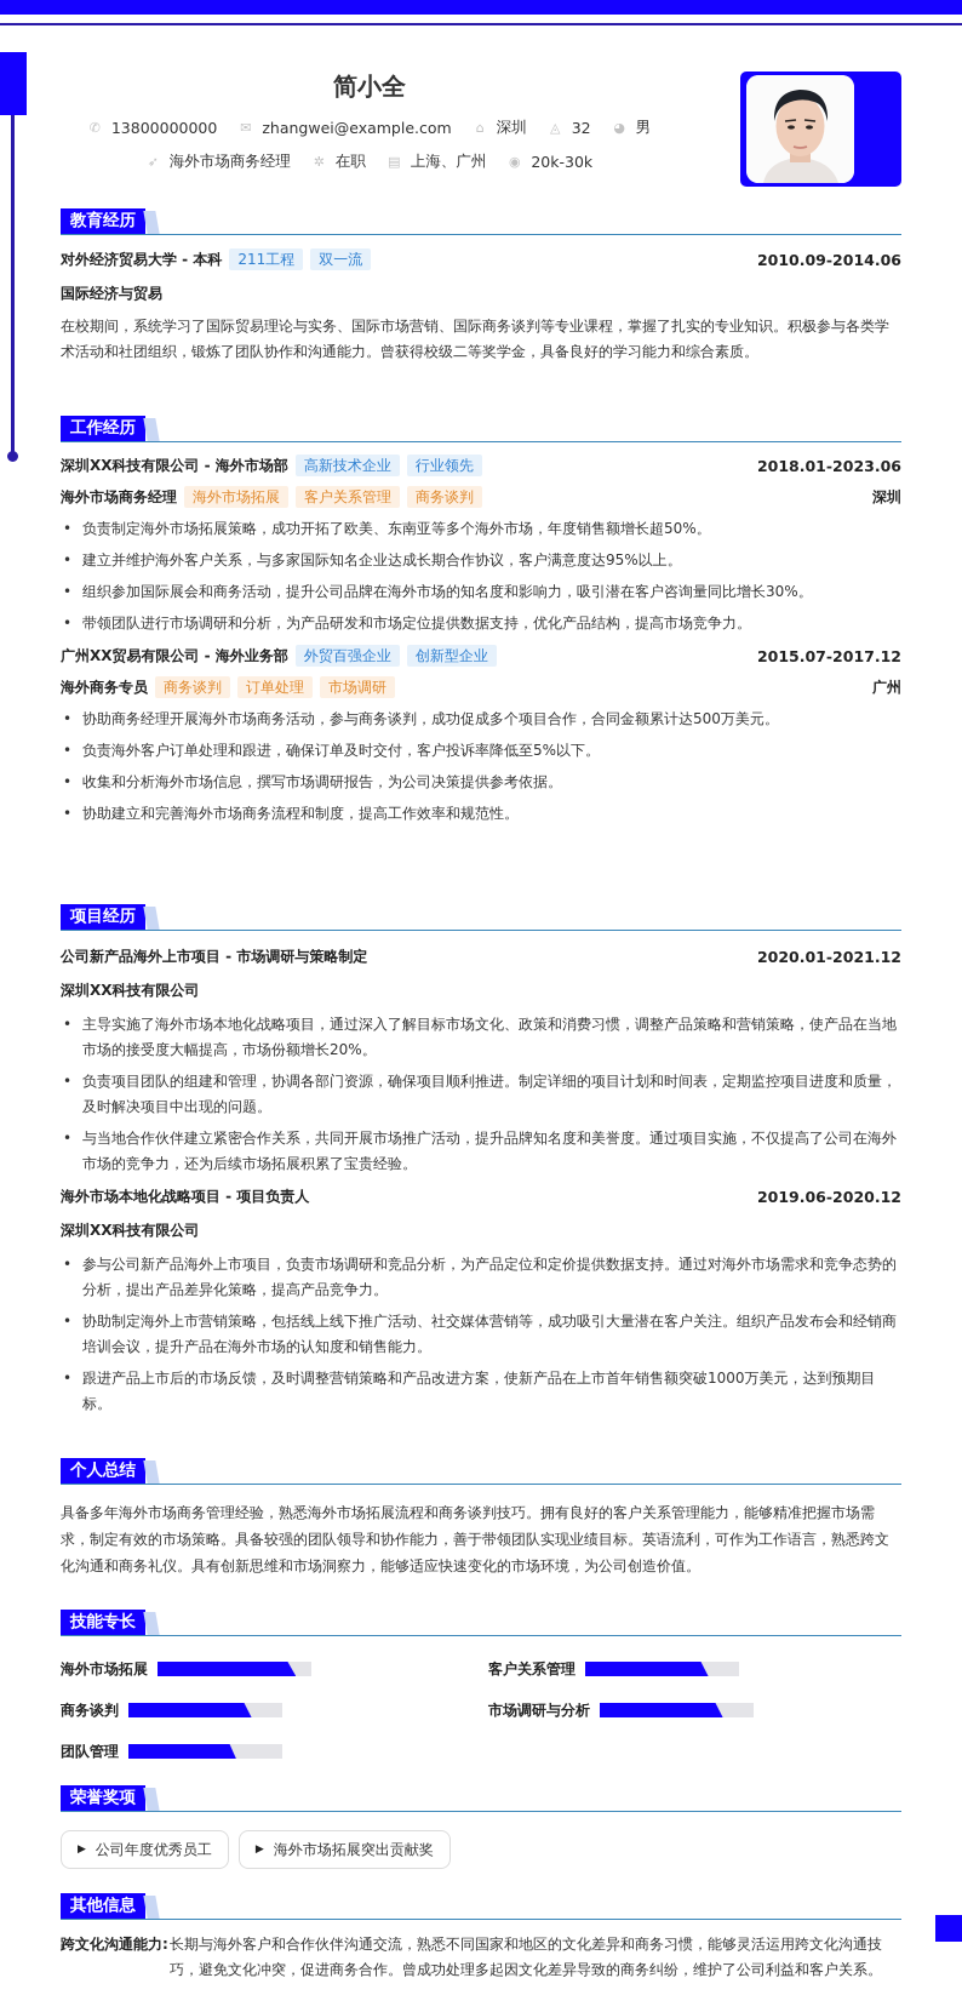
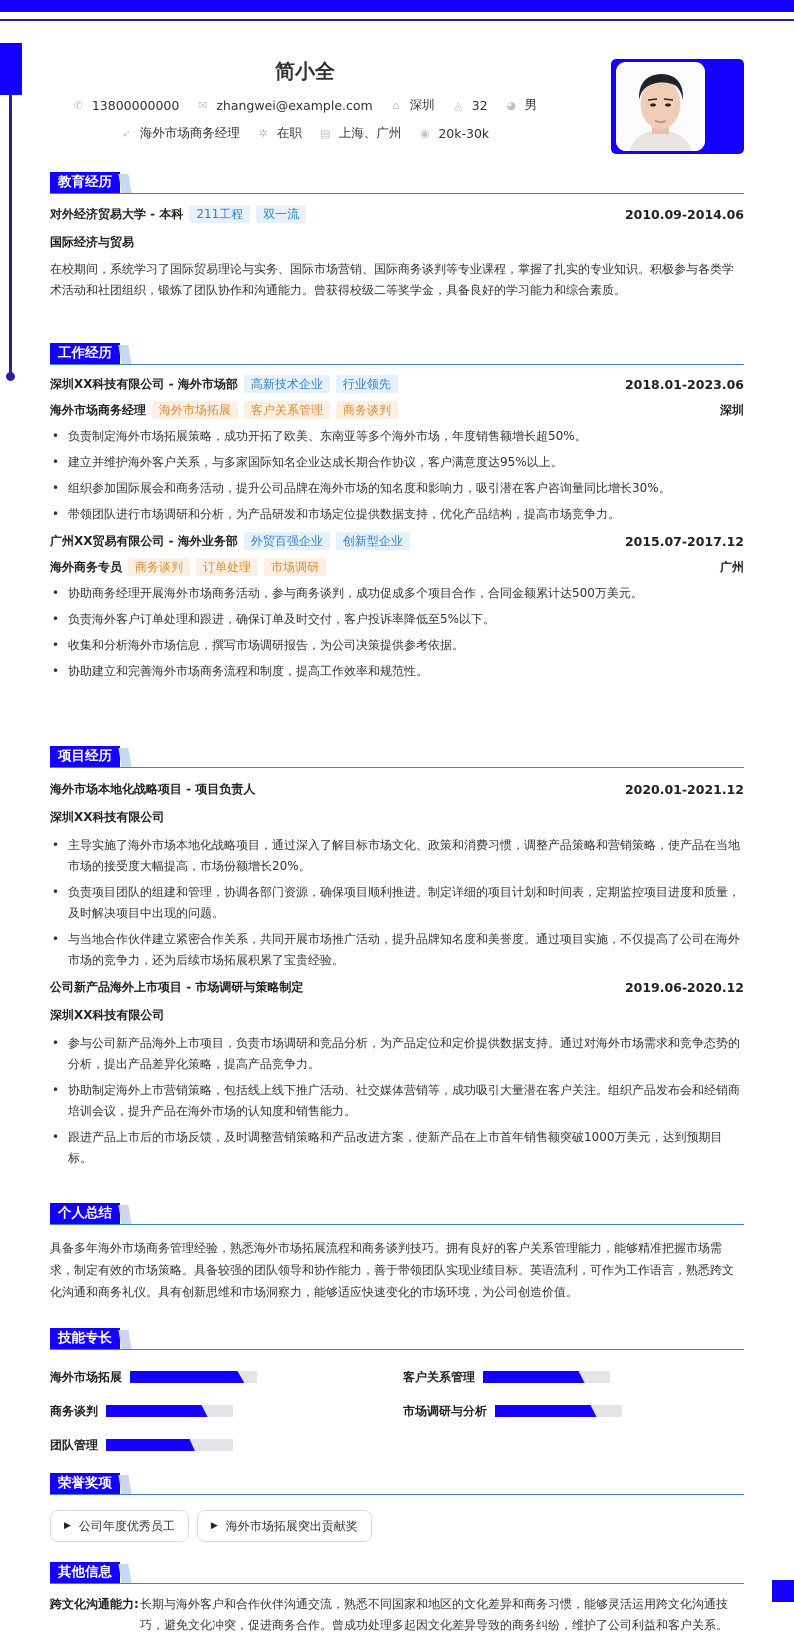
  简小全
  ✆
  13800000000
  ✉
  zhangwei@example.com
  ⌂
  深圳
  ◬
  32
  ◕
  男
  ➶
  海外市场商务经理
  ✲
  在职
  ▤
  上海、广州
  ◉
  20k-30k
  教育经历
  对外经济贸易大学 - 本科
  211工程
  双一流
  2010.09-2014.06
  国际经济与贸易
  在校期间，系统学习了国际贸易理论与实务、国际市场营销、国际商务谈判等专业课程，掌握了扎实的专业知识。积极参与各类学术活动和社团组织，锻炼了团队协作和沟通能力。曾获得校级二等奖学金，具备良好的学习能力和综合素质。
  工作经历
  深圳XX科技有限公司 - 海外市场部
  高新技术企业
  行业领先
  2018.01-2023.06
  海外市场商务经理
  海外市场拓展
  客户关系管理
  商务谈判
  深圳
  负责制定海外市场拓展策略，成功开拓了欧美、东南亚等多个海外市场，年度销售额增长超50%。
  建立并维护海外客户关系，与多家国际知名企业达成长期合作协议，客户满意度达95%以上。
  组织参加国际展会和商务活动，提升公司品牌在海外市场的知名度和影响力，吸引潜在客户咨询量同比增长30%。
  带领团队进行市场调研和分析，为产品研发和市场定位提供数据支持，优化产品结构，提高市场竞争力。
  广州XX贸易有限公司 - 海外业务部
  外贸百强企业
  创新型企业
  2015.07-2017.12
  海外商务专员
  商务谈判
  订单处理
  市场调研
  广州
  协助商务经理开展海外市场商务活动，参与商务谈判，成功促成多个项目合作，合同金额累计达500万美元。
  负责海外客户订单处理和跟进，确保订单及时交付，客户投诉率降低至5%以下。
  收集和分析海外市场信息，撰写市场调研报告，为公司决策提供参考依据。
  协助建立和完善海外市场商务流程和制度，提高工作效率和规范性。
  项目经历
- 公司新产品海外上市项目 - 市场调研与策略制定
+ 海外市场本地化战略项目 - 项目负责人
  2020.01-2021.12
  深圳XX科技有限公司
  主导实施了海外市场本地化战略项目，通过深入了解目标市场文化、政策和消费习惯，调整产品策略和营销策略，使产品在当地市场的接受度大幅提高，市场份额增长20%。
  负责项目团队的组建和管理，协调各部门资源，确保项目顺利推进。制定详细的项目计划和时间表，定期监控项目进度和质量，及时解决项目中出现的问题。
  与当地合作伙伴建立紧密合作关系，共同开展市场推广活动，提升品牌知名度和美誉度。通过项目实施，不仅提高了公司在海外市场的竞争力，还为后续市场拓展积累了宝贵经验。
- 海外市场本地化战略项目 - 项目负责人
+ 公司新产品海外上市项目 - 市场调研与策略制定
  2019.06-2020.12
  深圳XX科技有限公司
  参与公司新产品海外上市项目，负责市场调研和竞品分析，为产品定位和定价提供数据支持。通过对海外市场需求和竞争态势的分析，提出产品差异化策略，提高产品竞争力。
  协助制定海外上市营销策略，包括线上线下推广活动、社交媒体营销等，成功吸引大量潜在客户关注。组织产品发布会和经销商培训会议，提升产品在海外市场的认知度和销售能力。
  跟进产品上市后的市场反馈，及时调整营销策略和产品改进方案，使新产品在上市首年销售额突破1000万美元，达到预期目标。
  个人总结
  具备多年海外市场商务管理经验，熟悉海外市场拓展流程和商务谈判技巧。拥有良好的客户关系管理能力，能够精准把握市场需求，制定有效的市场策略。具备较强的团队领导和协作能力，善于带领团队实现业绩目标。英语流利，可作为工作语言，熟悉跨文化沟通和商务礼仪。具有创新思维和市场洞察力，能够适应快速变化的市场环境，为公司创造价值。
  技能专长
  海外市场拓展
  客户关系管理
  商务谈判
  市场调研与分析
  团队管理
  荣誉奖项
  ▶
  公司年度优秀员工
  ▶
  海外市场拓展突出贡献奖
  其他信息
  跨文化沟通能力:
  长期与海外客户和合作伙伴沟通交流，熟悉不同国家和地区的文化差异和商务习惯，能够灵活运用跨文化沟通技巧，避免文化冲突，促进商务合作。曾成功处理多起因文化差异导致的商务纠纷，维护了公司利益和客户关系。
